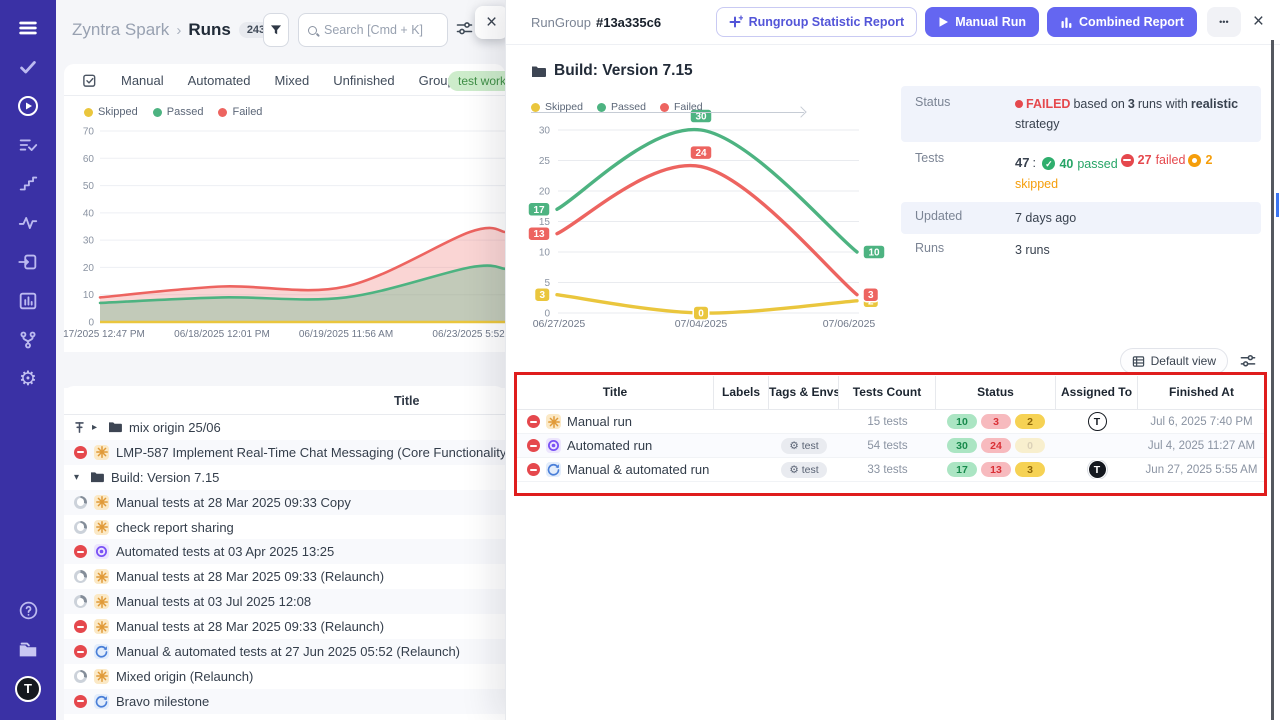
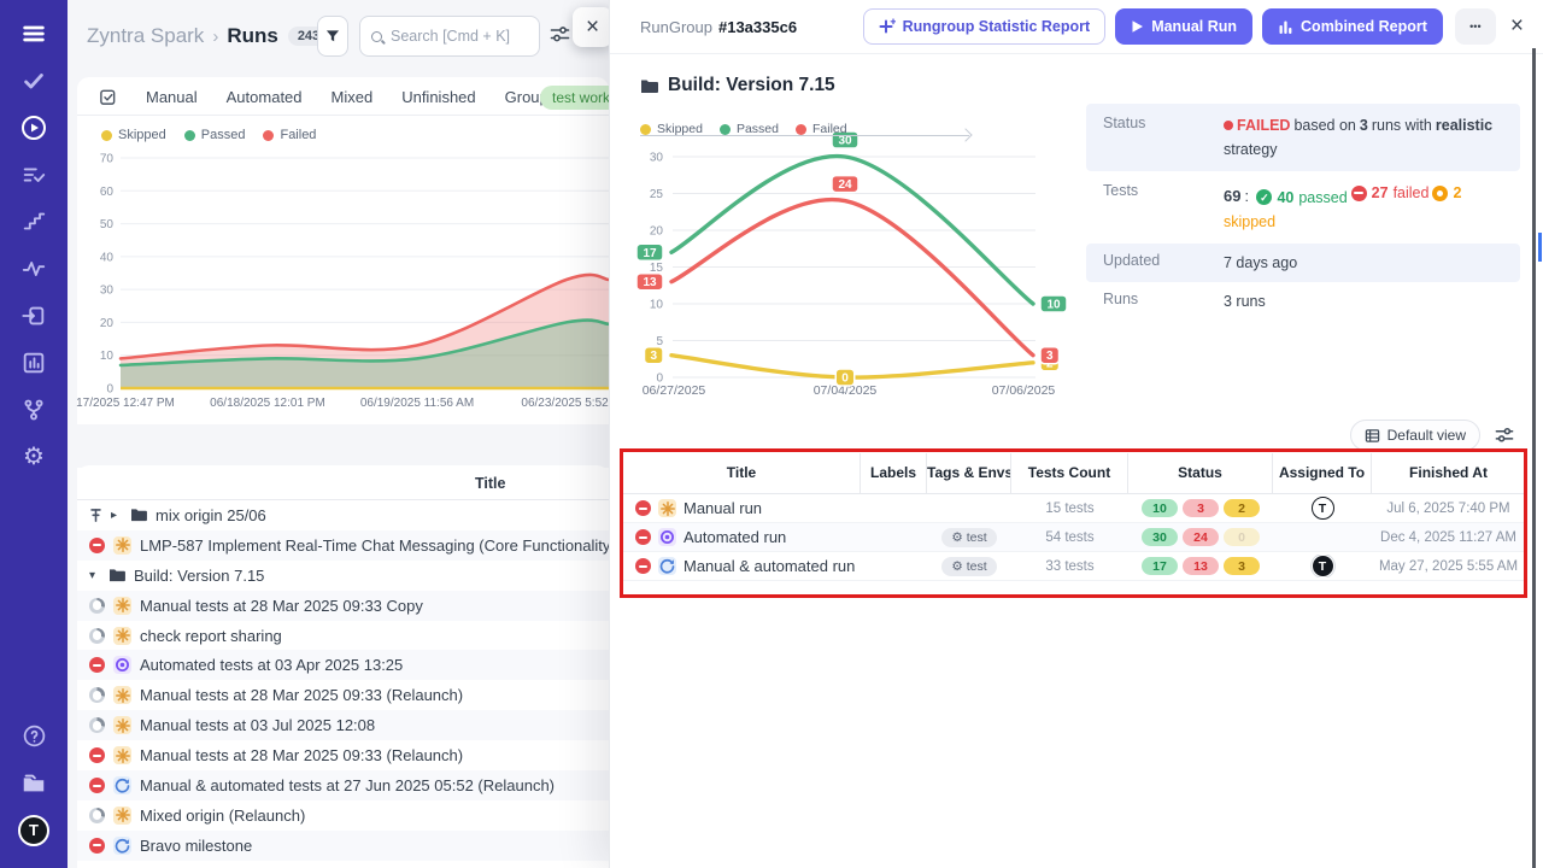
  ⚙
  T
  Zyntra Spark
  ›
  Runs
  Search [Cmd + K]
  ×
  Manual
  Automated
  Mixed
  Unfinished
  test work
  Skipped
  Passed
  Failed
  70
  60
  50
  40
  30
  20
  10
  0
  17/2025 12:47 PM
  06/18/2025 12:01 PM
  06/19/2025 11:56 AM
  06/23/2025 5:52
  Title
  ▸
  mix origin 25/06
  LMP-587 Implement Real-Time Chat Messaging (Core Functionality
  ▾
  Build: Version 7.15
  Manual tests at 28 Mar 2025 09:33 Copy
  check report sharing
  Automated tests at 03 Apr 2025 13:25
  Manual tests at 28 Mar 2025 09:33 (Relaunch)
  Manual tests at 03 Jul 2025 12:08
  Manual tests at 28 Mar 2025 09:33 (Relaunch)
  Manual & automated tests at 27 Jun 2025 05:52 (Relaunch)
  Mixed origin (Relaunch)
  Bravo milestone
  RunGroup
  #13a335c6
  Rungroup Statistic Report
  Manual Run
  Combined Report
  •••
  ×
  Build: Version 7.15
  Skipped
  Passed
  Failed
  30
  25
  20
  15
  10
  5
  0
  06/27/2025
  07/04/2025
  07/06/2025
  3
  0
  17
  30
  10
  13
  24
  3
  Status
  FAILED based on 3 runs with realistic
  strategy
  Tests
- 47 :
+ 69 :
  ✓
  40
  passed
  27
  failed
  2
  skipped
  Updated
  7 days ago
  Runs
  3 runs
  Default view
  Title
  Labels
  Tags & Envs
  Tests Count
  Status
  Assigned To
  Finished At
  Manual run
  15 tests
  10
  3
  2
  T
  Jul 6, 2025 7:40 PM
  Automated run
  ⚙
  test
  54 tests
  30
  24
  0
- Jul 4, 2025 11:27 AM
+ Dec 4, 2025 11:27 AM
  Manual & automated run
  ⚙
  test
  33 tests
  17
  13
  3
  T
- Jun 27, 2025 5:55 AM
+ May 27, 2025 5:55 AM
